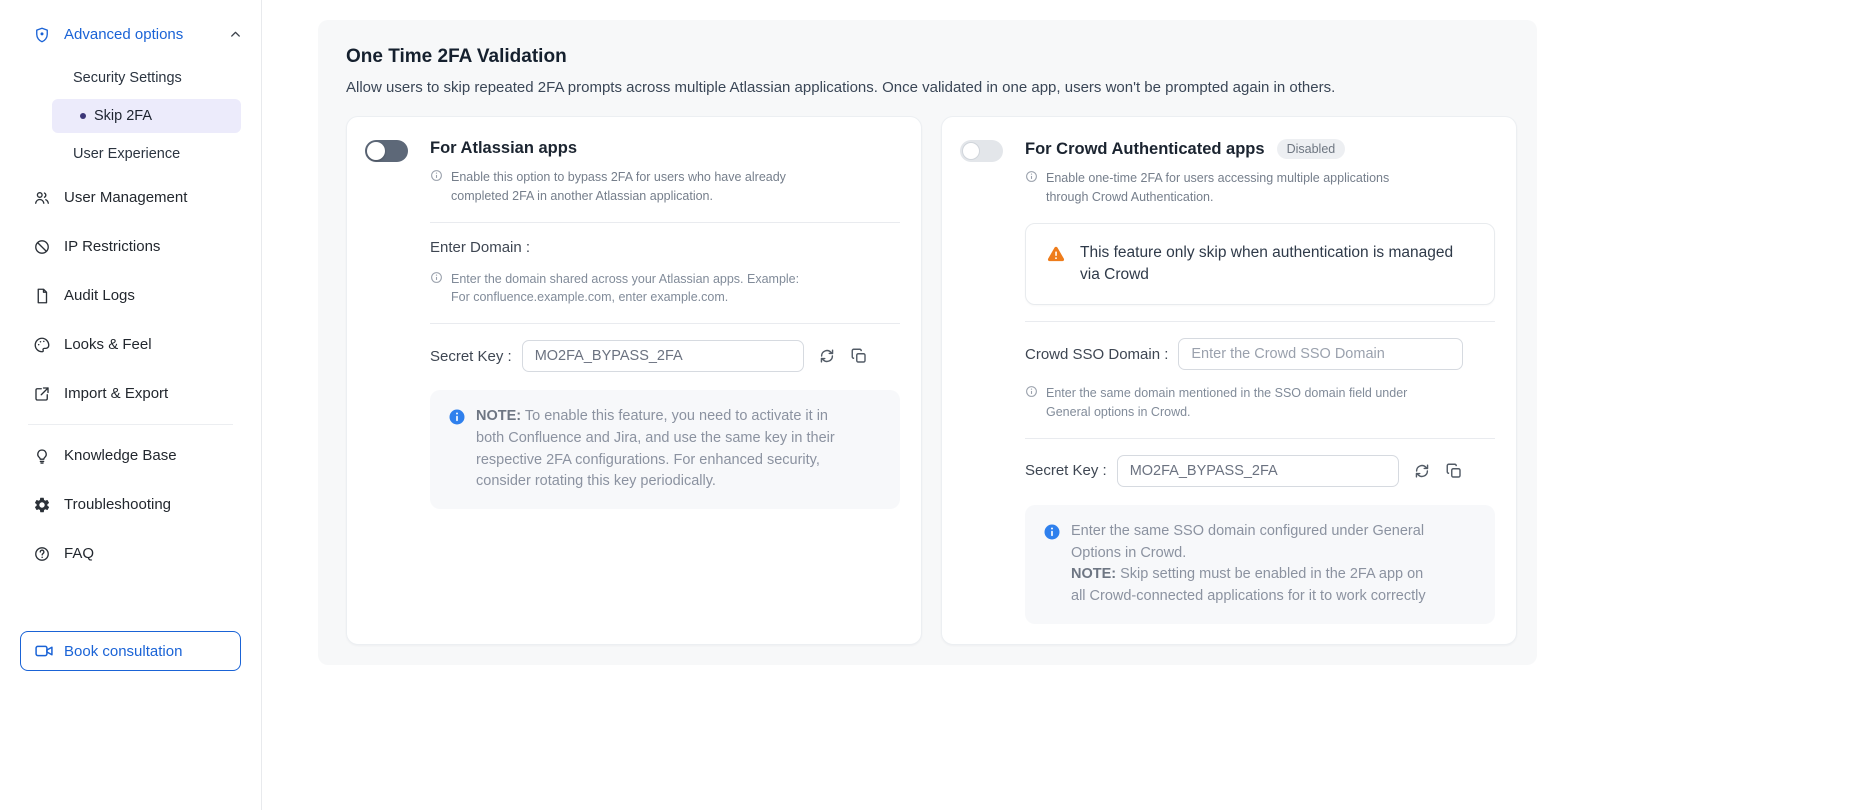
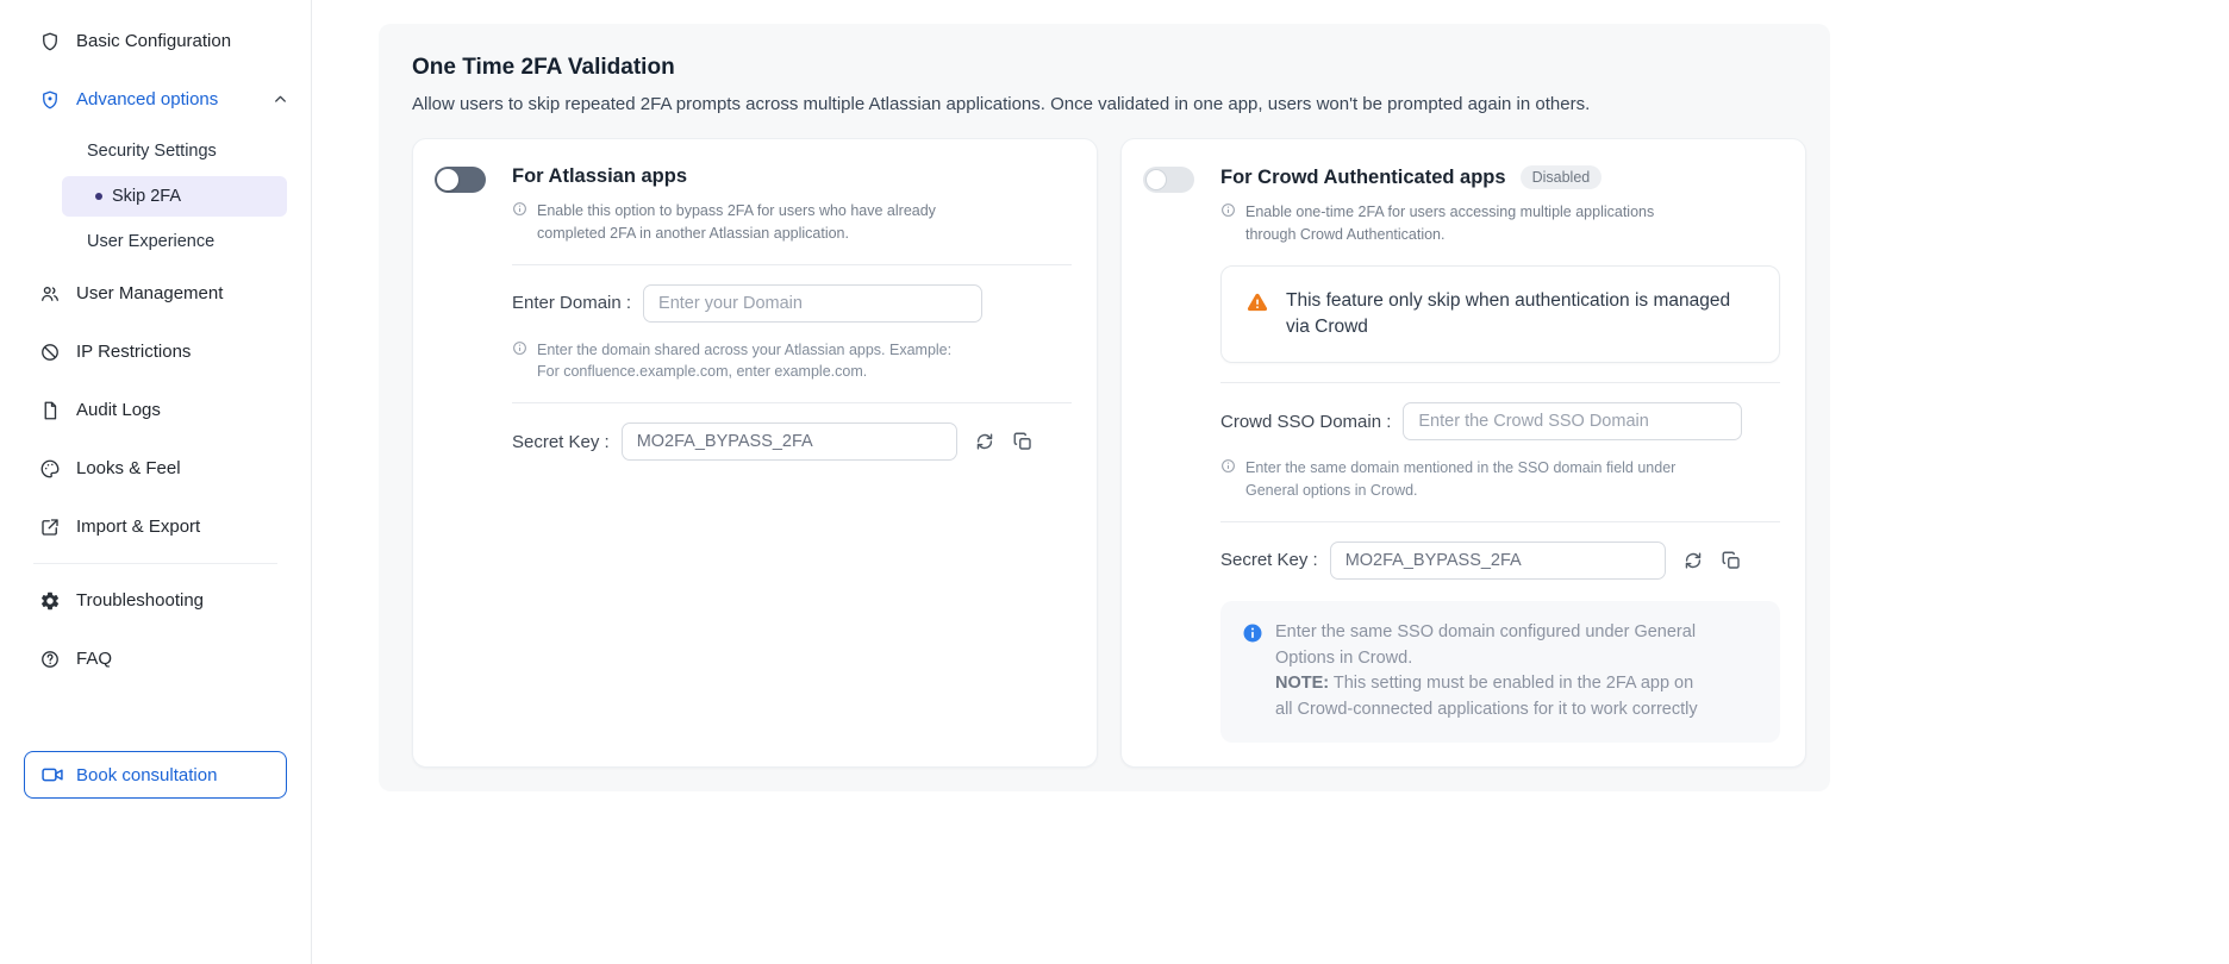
+ Basic Configuration
  Advanced options
  Security Settings
  Skip 2FA
  User Experience
  User Management
  IP Restrictions
  Audit Logs
  Looks & Feel
  Import & Export
- Knowledge Base
  Troubleshooting
  FAQ
  Book consultation
  One Time 2FA Validation
  Allow users to skip repeated 2FA prompts across multiple Atlassian applications. Once validated in one app, users won't be prompted again in others.
  For Atlassian apps
  Enable this option to bypass 2FA for users who have already completed 2FA in another Atlassian application.
  Enter Domain :
+ Enter your Domain
  Enter the domain shared across your Atlassian apps. Example: For confluence.example.com, enter example.com.
  Secret Key :
  MO2FA_BYPASS_2FA
- NOTE: To enable this feature, you need to activate it in both Confluence and Jira, and use the same key in their respective 2FA configurations. For enhanced security, consider rotating this key periodically.
  For Crowd Authenticated apps
  Disabled
  Enable one-time 2FA for users accessing multiple applications through Crowd Authentication.
  This feature only skip when authentication is managed via Crowd
  Crowd SSO Domain :
  Enter the Crowd SSO Domain
  Enter the same domain mentioned in the SSO domain field under General options in Crowd.
  Secret Key :
  MO2FA_BYPASS_2FA
  Enter the same SSO domain configured under General Options in Crowd.
- NOTE: Skip setting must be enabled in the 2FA app on all Crowd-connected applications for it to work correctly
+ NOTE: This setting must be enabled in the 2FA app on all Crowd-connected applications for it to work correctly
